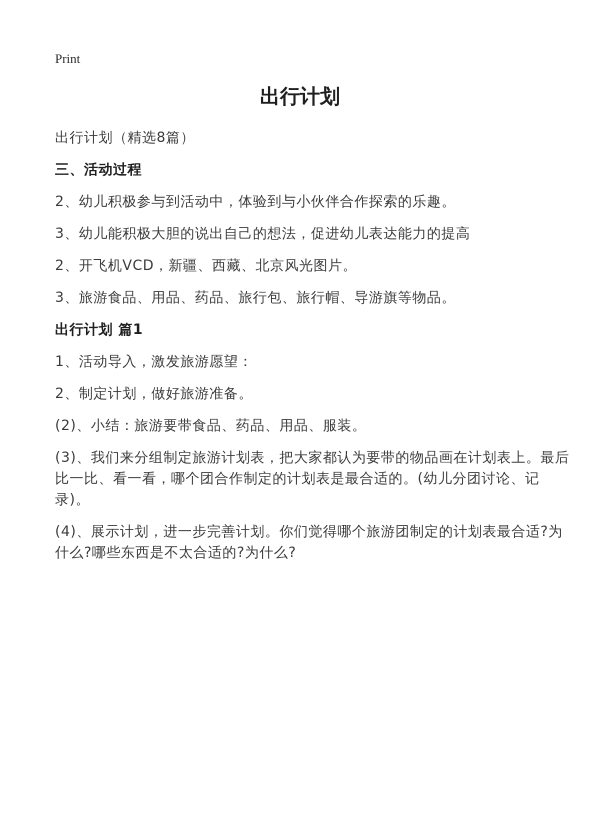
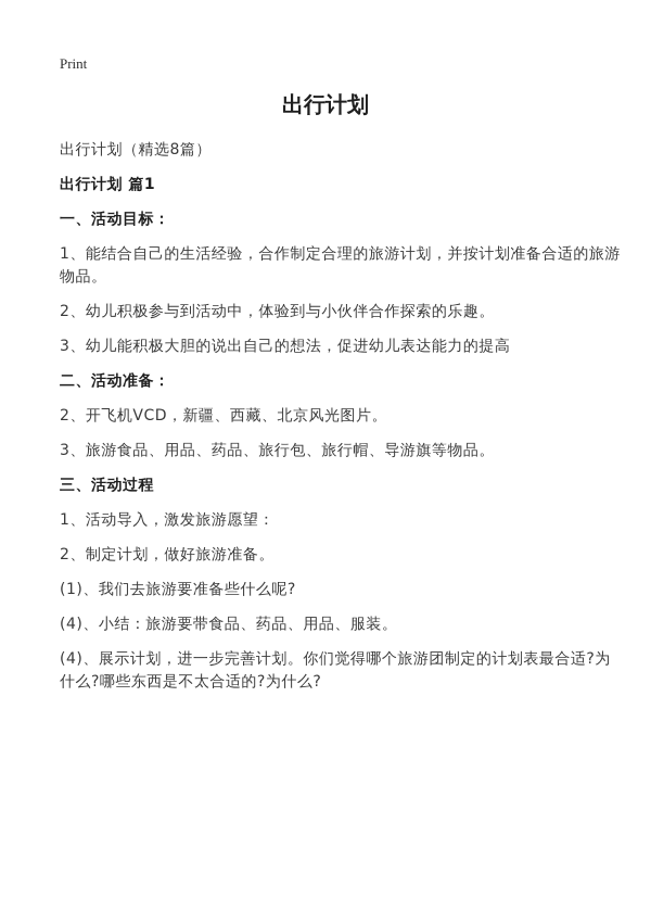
  Print
  出行计划
  出行计划（精选8篇）
- 三、活动过程
+ 出行计划 篇1
+ 一、活动目标：
+ 1、能结合自己的生活经验，合作制定合理的旅游计划，并按计划准备合适的旅游物品。
  2、幼儿积极参与到活动中，体验到与小伙伴合作探索的乐趣。
  3、幼儿能积极大胆的说出自己的想法，促进幼儿表达能力的提高
+ 二、活动准备：
  2、开飞机VCD，新疆、西藏、北京风光图片。
  3、旅游食品、用品、药品、旅行包、旅行帽、导游旗等物品。
- 出行计划 篇1
+ 三、活动过程
  1、活动导入，激发旅游愿望：
  2、制定计划，做好旅游准备。
+ (1)、我们去旅游要准备些什么呢?
- (2)、小结：旅游要带食品、药品、用品、服装。
+ (4)、小结：旅游要带食品、药品、用品、服装。
- (3)、我们来分组制定旅游计划表，把大家都认为要带的物品画在计划表上。最后比一比、看一看，哪个团合作制定的计划表是最合适的。(幼儿分团讨论、记录)。
  (4)、展示计划，进一步完善计划。你们觉得哪个旅游团制定的计划表最合适?为什么?哪些东西是不太合适的?为什么?
